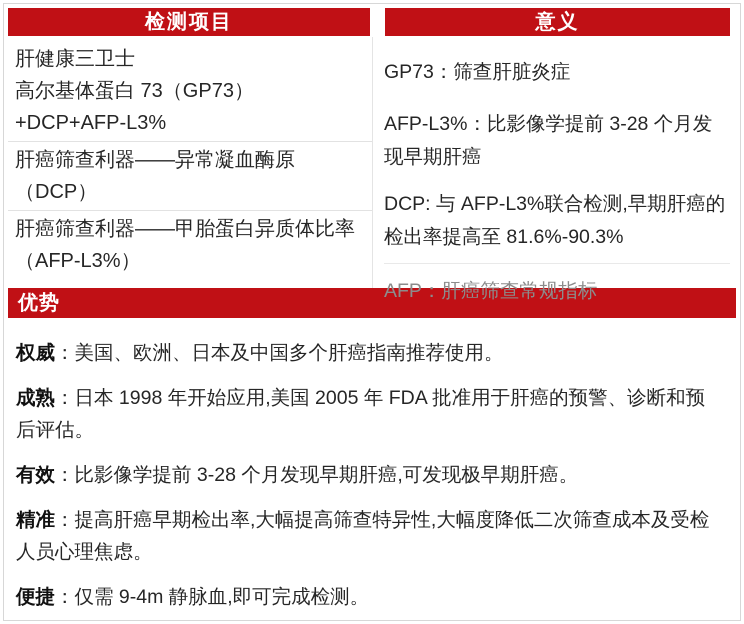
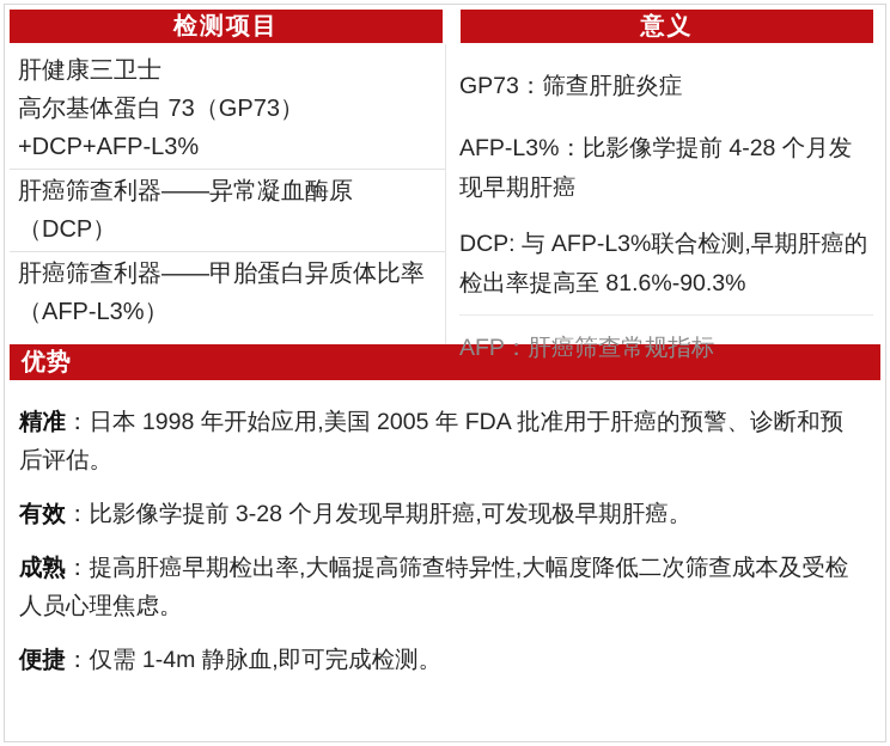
  检测项目
  肝健康三卫士
  高尔基体蛋白 73（GP73）
  +DCP+AFP-L3%
  肝癌筛查利器——异常凝血酶原（DCP）
  肝癌筛查利器——甲胎蛋白异质体比率
  （AFP-L3%）
  意义
  GP73：筛查肝脏炎症
- AFP-L3%：比影像学提前 3-28 个月发现早期肝癌
+ AFP-L3%：比影像学提前 4-28 个月发现早期肝癌
  DCP: 与 AFP-L3%联合检测,早期肝癌的检出率提高至 81.6%-90.3%
  AFP：肝癌筛查常规指标
  优势
- 权威：美国、欧洲、日本及中国多个肝癌指南推荐使用。
- 成熟：日本 1998 年开始应用,美国 2005 年 FDA 批准用于肝癌的预警、诊断和预后评估。
+ 精准：日本 1998 年开始应用,美国 2005 年 FDA 批准用于肝癌的预警、诊断和预后评估。
  有效：比影像学提前 3-28 个月发现早期肝癌,可发现极早期肝癌。
- 精准：提高肝癌早期检出率,大幅提高筛查特异性,大幅度降低二次筛查成本及受检人员心理焦虑。
+ 成熟：提高肝癌早期检出率,大幅提高筛查特异性,大幅度降低二次筛查成本及受检人员心理焦虑。
- 便捷：仅需 9-4m 静脉血,即可完成检测。
+ 便捷：仅需 1-4m 静脉血,即可完成检测。
